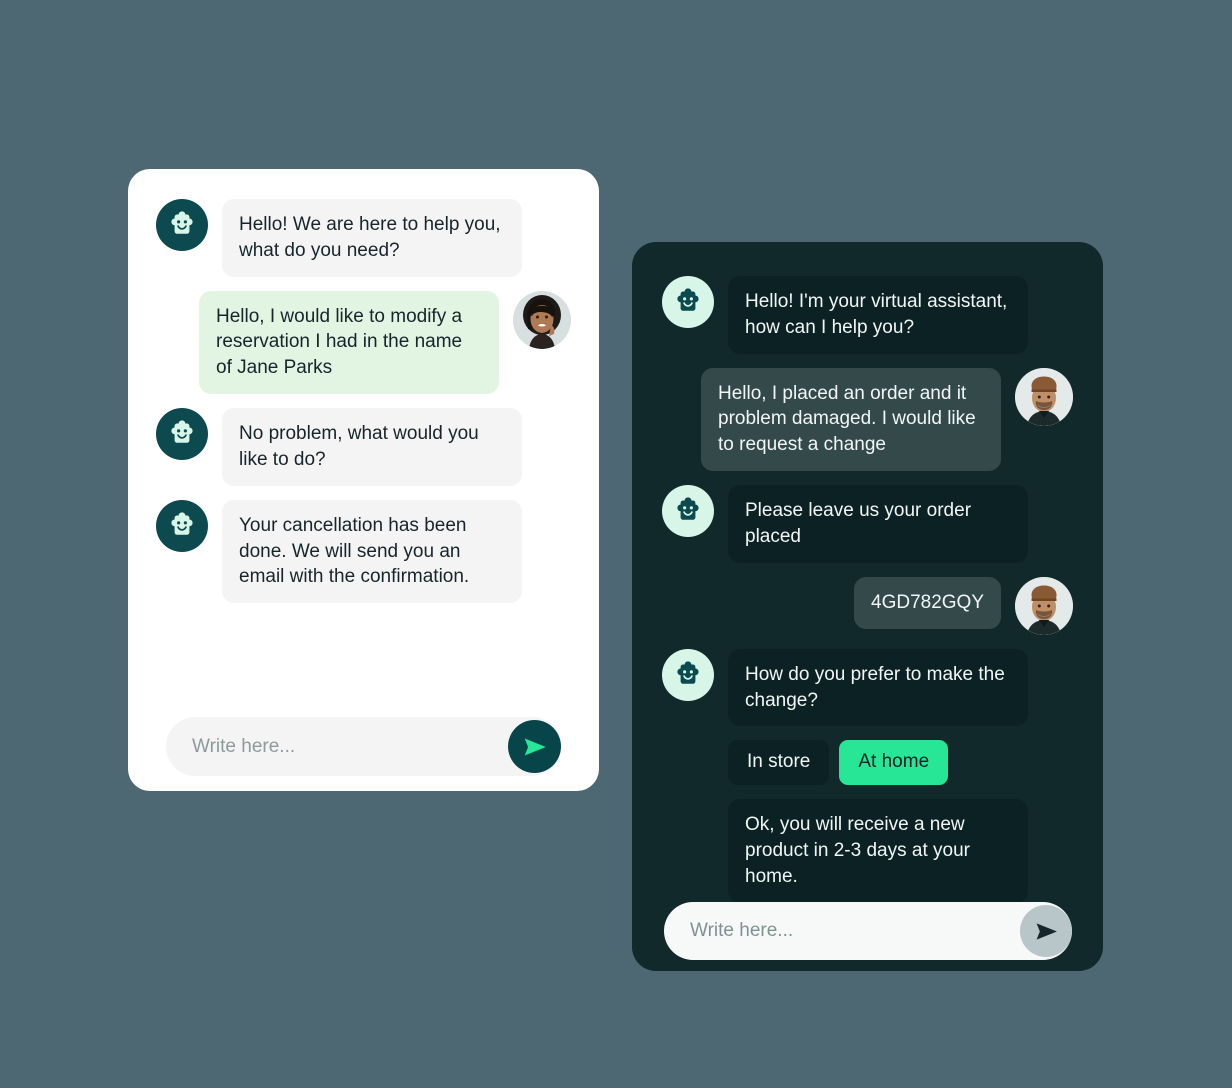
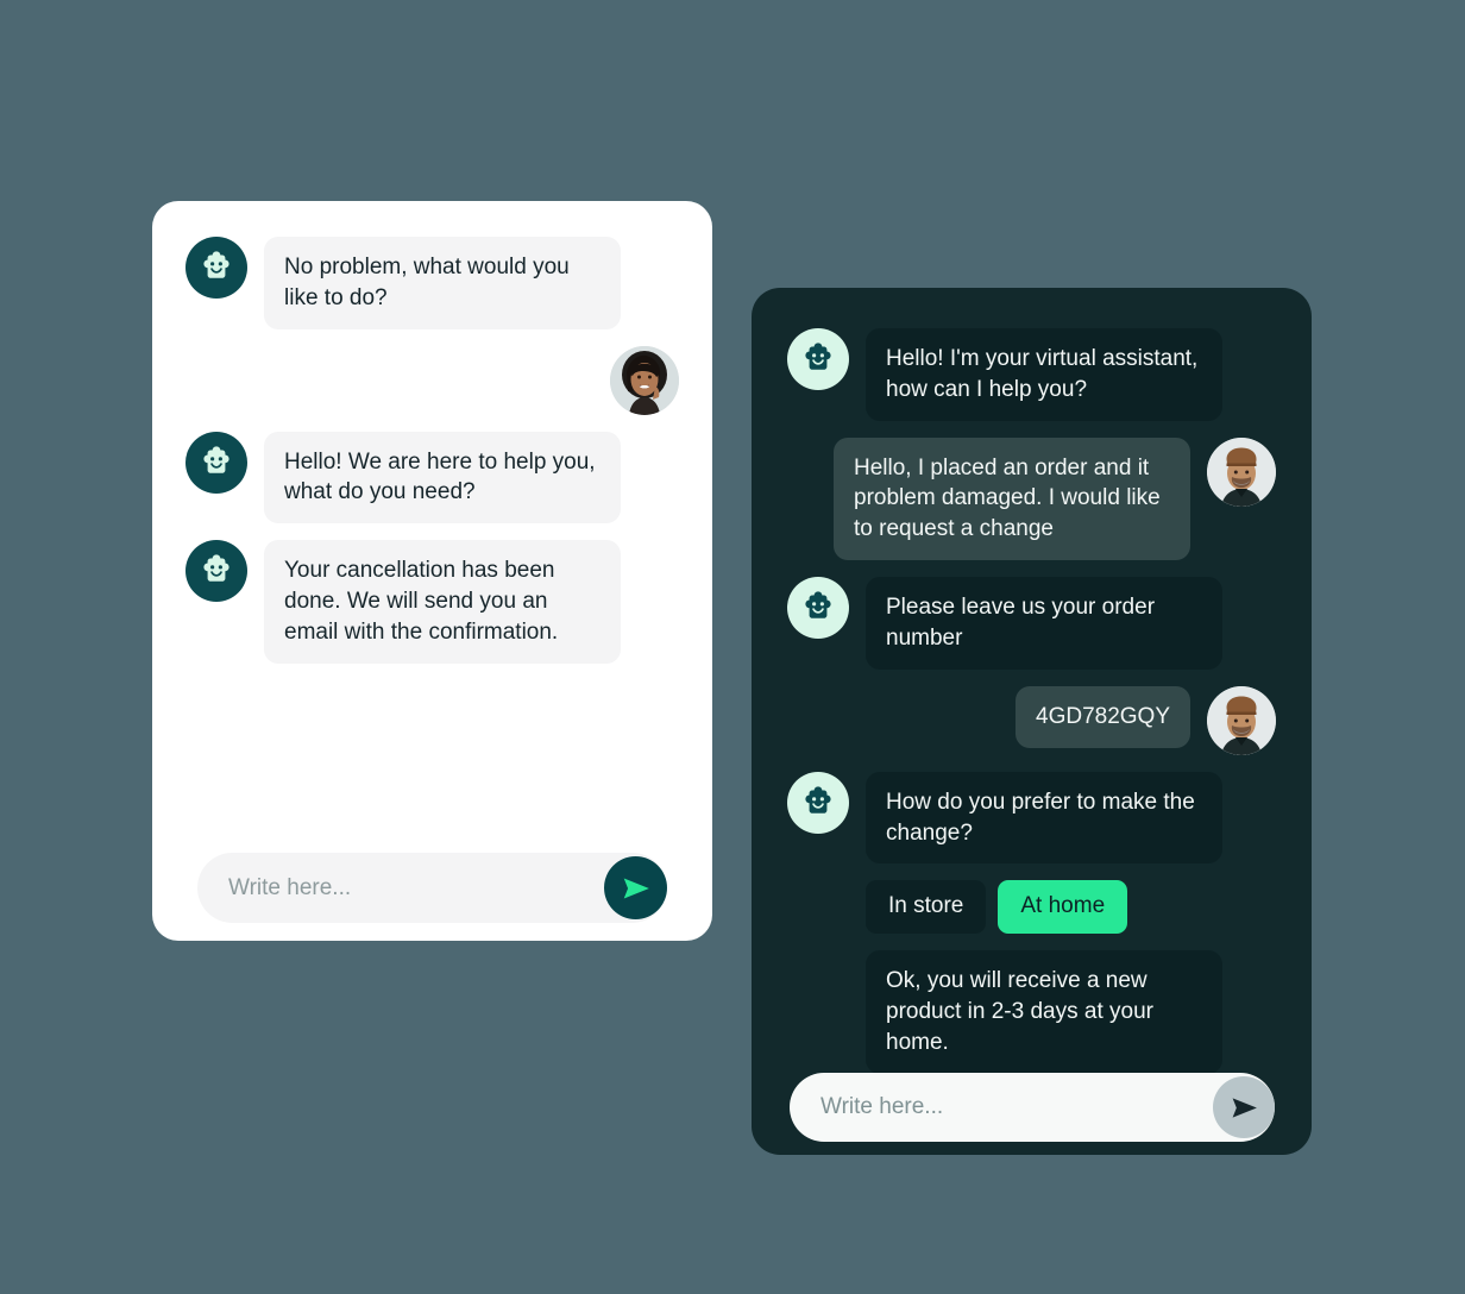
- Hello! We are here to help you, what do you need?
+ No problem, what would you like to do?
- Hello, I would like to modify a reservation I had in the name of Jane Parks
- No problem, what would you like to do?
+ Hello! We are here to help you, what do you need?
  Your cancellation has been done. We will send you an email with the confirmation.
  Write here...
  Hello! I'm your virtual assistant, how can I help you?
  Hello, I placed an order and it problem damaged. I would like to request a change
- Please leave us your order placed
+ Please leave us your order number
  4GD782GQY
  How do you prefer to make the change?
  In store
  At home
  Ok, you will receive a new product in 2-3 days at your home.
  Write here...
